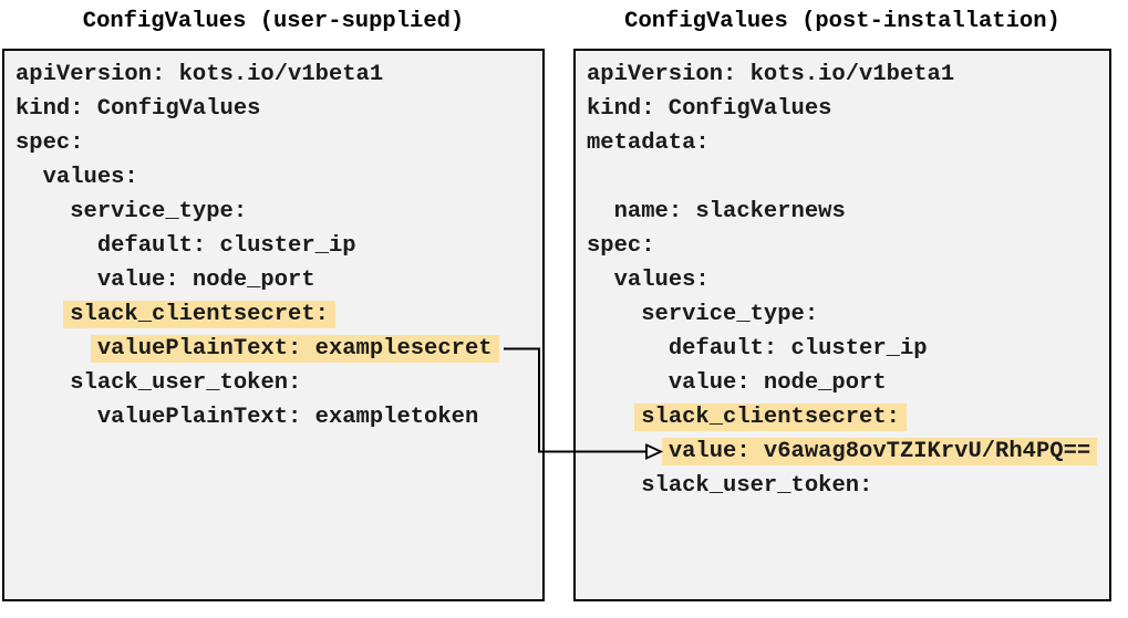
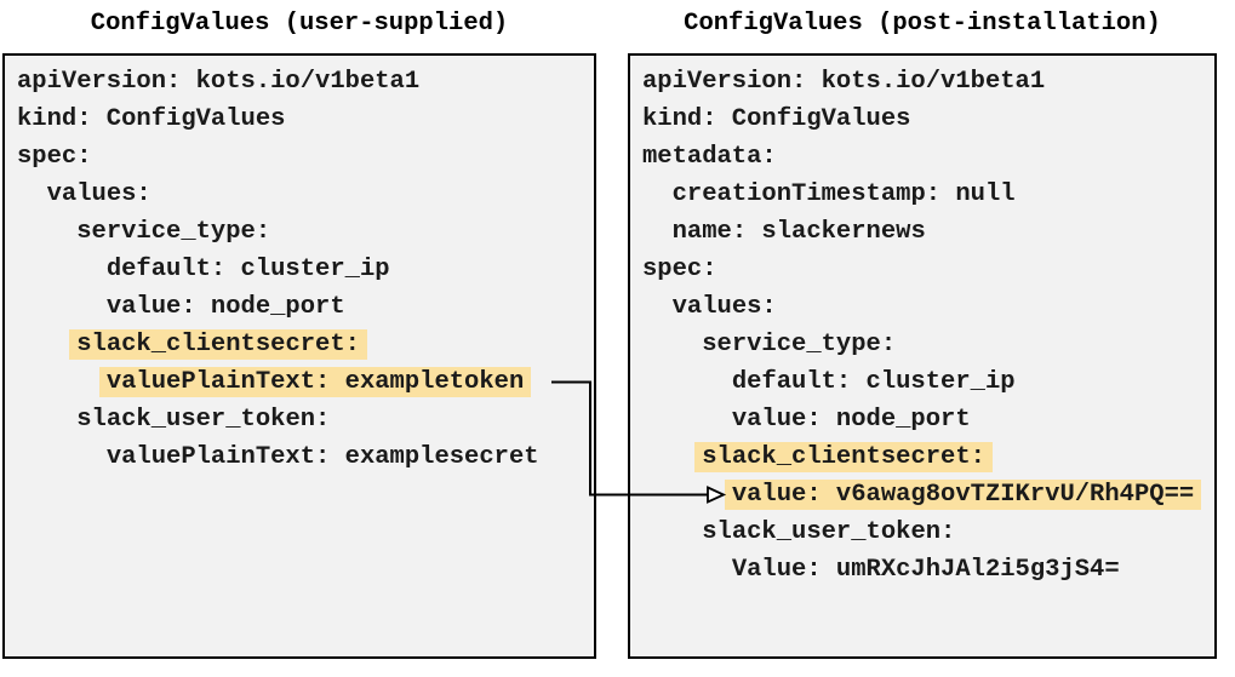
  ConfigValues (user-supplied)
  ConfigValues (post-installation)
  apiVersion: kots.io/v1beta1
  kind: ConfigValues
  spec:
  values:
  service_type:
  default: cluster_ip
  value: node_port
  slack_clientsecret:
- valuePlainText: examplesecret
+ valuePlainText: exampletoken
  slack_user_token:
- valuePlainText: exampletoken
+ valuePlainText: examplesecret
  apiVersion: kots.io/v1beta1
  kind: ConfigValues
  metadata:
+ creationTimestamp: null
  name: slackernews
  spec:
  values:
  service_type:
  default: cluster_ip
  value: node_port
  slack_clientsecret:
  value: v6awag8ovTZIKrvU/Rh4PQ==
  slack_user_token:
+ Value: umRXcJhJAl2i5g3jS4=
